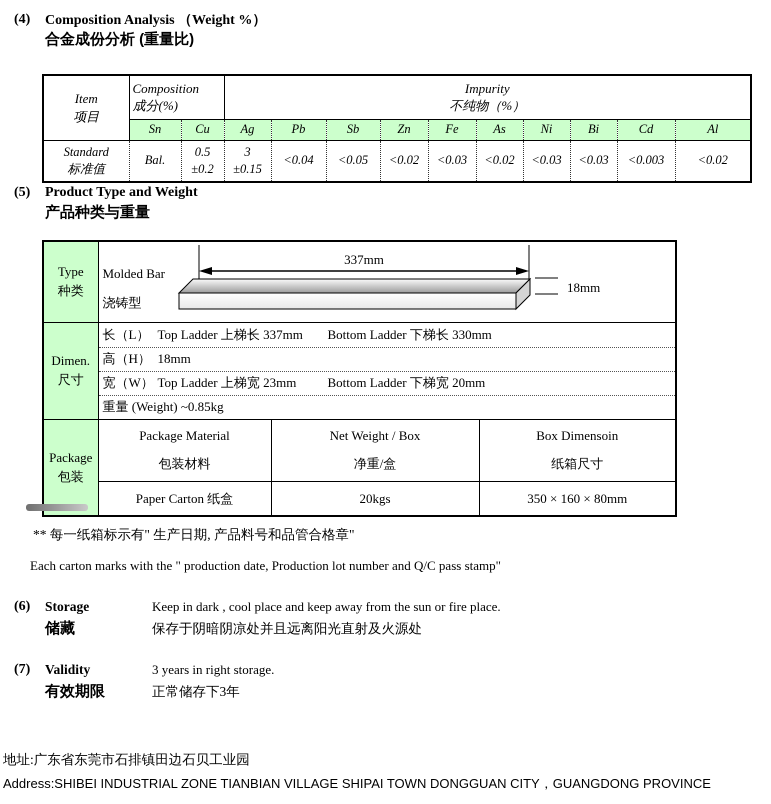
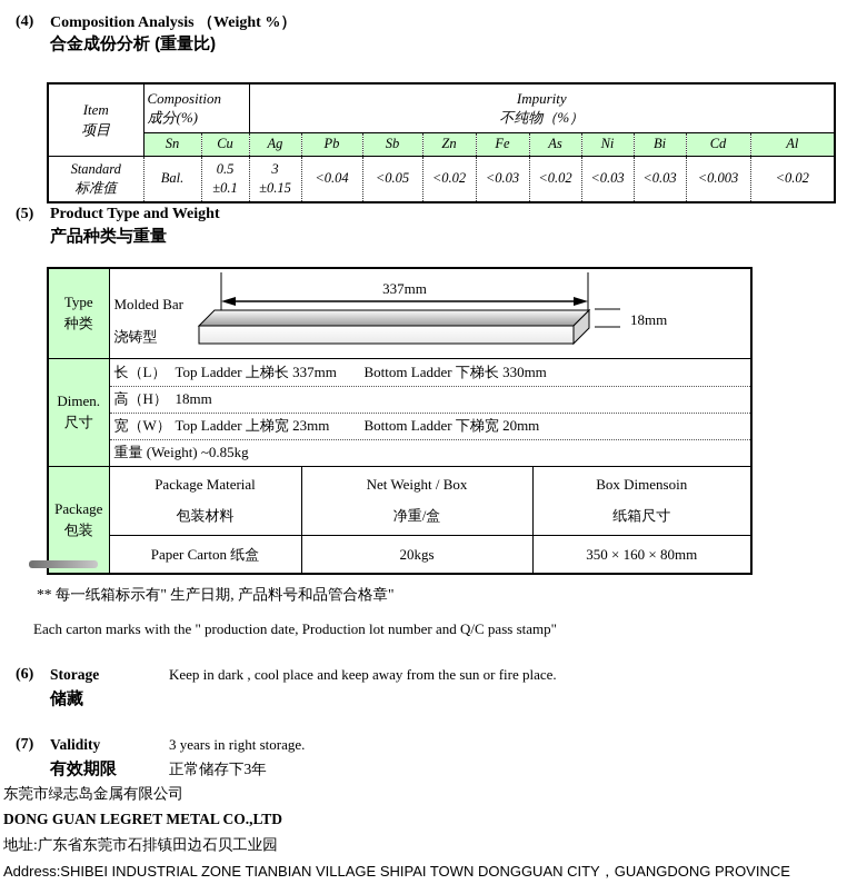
  (4)
  Composition Analysis （Weight %）
  合金成份分析 (重量比)
  Item 项目	Composition 成分(%)	Impurity 不纯物（%）
  Sn	Cu	Ag	Pb	Sb	Zn	Fe	As	Ni	Bi	Cd	Al
- Standard 标准值	Bal.	0.5±0.2	3±0.15	<0.04	<0.05	<0.02	<0.03	<0.02	<0.03	<0.03	<0.003	<0.02
+ Standard 标准值	Bal.	0.5±0.1	3±0.15	<0.04	<0.05	<0.02	<0.03	<0.02	<0.03	<0.03	<0.003	<0.02
  (5)
  Product Type and Weight
  产品种类与重量
  Type 种类	Molded Bar 浇铸型 337mm 18mm
  Dimen. 尺寸	长（L） Top Ladder 上梯长 337mm Bottom Ladder 下梯长 330mm 高（H） 18mm 宽（W） Top Ladder 上梯宽 23mm Bottom Ladder 下梯宽 20mm 重量 (Weight) ~0.85kg
  Package 包装	Package Material 包装材料	Net Weight / Box 净重/盒	Box Dimensoin 纸箱尺寸
  Paper Carton 纸盒	20kgs	350 × 160 × 80mm
  ** 每一纸箱标示有" 生产日期, 产品料号和品管合格章"
  Each carton marks with the " production date, Production lot number and Q/C pass stamp"
  (6)
  Storage
  Keep in dark , cool place and keep away from the sun or fire place.
  储藏
- 保存于阴暗阴凉处并且远离阳光直射及火源处
  (7)
  Validity
  3 years in right storage.
  有效期限
  正常储存下3年
+ 东莞市绿志岛金属有限公司
+ DONG GUAN LEGRET METAL CO.,LTD
  地址:广东省东莞市石排镇田边石贝工业园
  Address:SHIBEI INDUSTRIAL ZONE TIANBIAN VILLAGE SHIPAI TOWN DONGGUAN CITY，GUANGDONG PROVINCE
